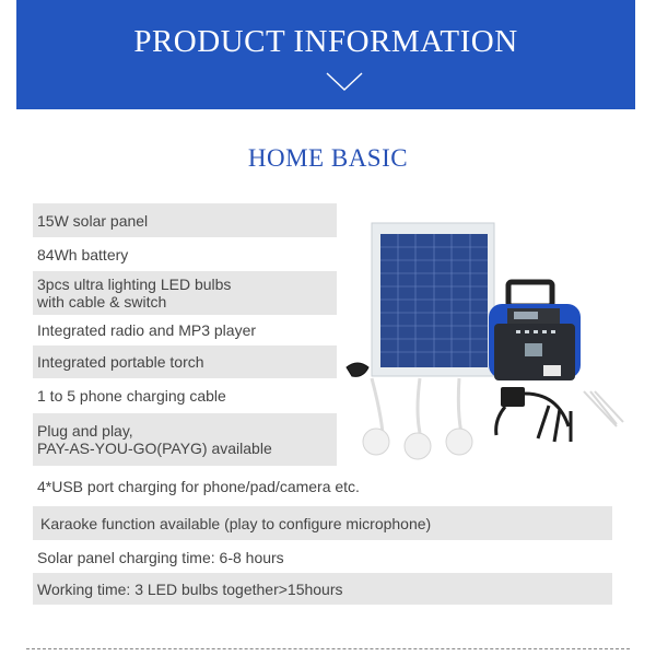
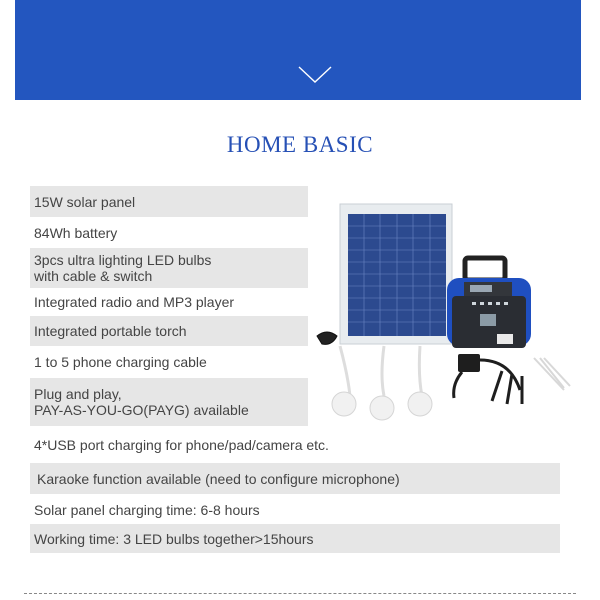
- PRODUCT INFORMATION
  HOME BASIC
  15W solar panel
  84Wh battery
  3pcs ultra lighting LED bulbs
  with cable & switch
  Integrated radio and MP3 player
  Integrated portable torch
  1 to 5 phone charging cable
  Plug and play,
  PAY-AS-YOU-GO(PAYG) available
  4*USB port charging for phone/pad/camera etc.
- Karaoke function available (play to configure microphone)
+ Karaoke function available (need to configure microphone)
  Solar panel charging time: 6-8 hours
  Working time: 3 LED bulbs together>15hours
